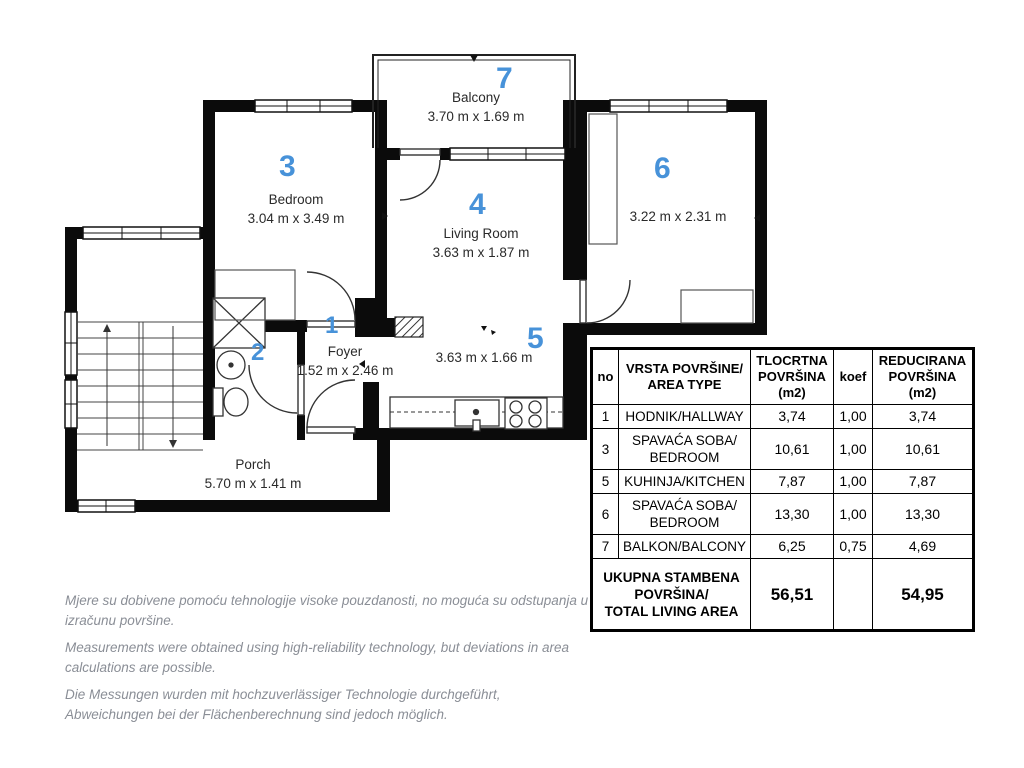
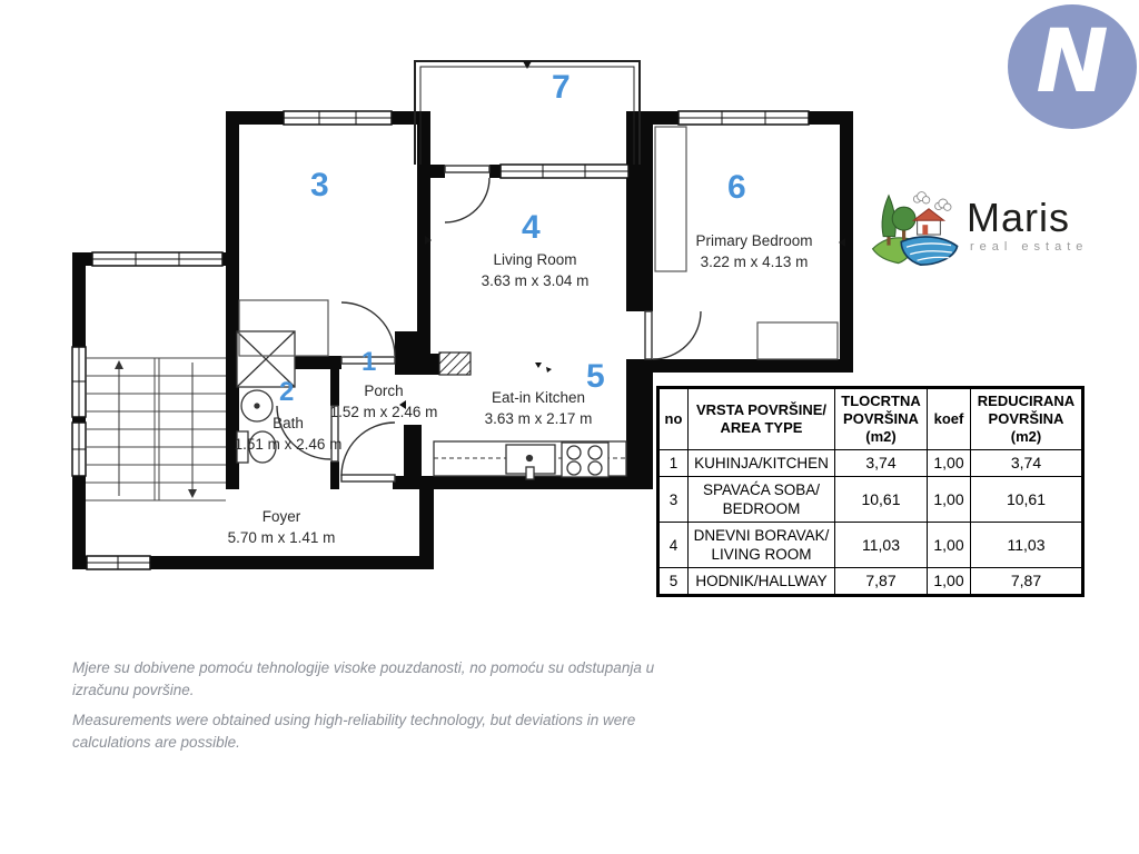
  3
  7
  4
  6
  1
  2
  5
- Bedroom
- 3.04 m x 3.49 m
- Balcony
- 3.70 m x 1.69 m
  Living Room
- 3.63 m x 1.87 m
+ 3.63 m x 3.04 m
+ Primary Bedroom
- 3.22 m x 2.31 m
+ 3.22 m x 4.13 m
- Foyer
+ Porch
  1.52 m x 2.46 m
+ Bath
+ 1.51 m x 2.46 m
+ Eat-in Kitchen
- 3.63 m x 1.66 m
+ 3.63 m x 2.17 m
- Porch
+ Foyer
  5.70 m x 1.41 m
+ N
+ Maris
+ real estate
  no	VRSTA POVRŠINE/AREA TYPE	TLOCRTNAPOVRŠINA(m2)	koef	REDUCIRANAPOVRŠINA(m2)
- 1	HODNIK/HALLWAY	3,74	1,00	3,74
+ 1	KUHINJA/KITCHEN	3,74	1,00	3,74
  3	SPAVAĆA SOBA/BEDROOM	10,61	1,00	10,61
+ 4	DNEVNI BORAVAK/LIVING ROOM	11,03	1,00	11,03
- 5	KUHINJA/KITCHEN	7,87	1,00	7,87
+ 5	HODNIK/HALLWAY	7,87	1,00	7,87
- 6	SPAVAĆA SOBA/BEDROOM	13,30	1,00	13,30
- 7	BALKON/BALCONY	6,25	0,75	4,69
- UKUPNA STAMBENAPOVRŠINA/TOTAL LIVING AREA	56,51		54,95
- Mjere su dobivene pomoću tehnologije visoke pouzdanosti, no moguća su odstupanja u izračunu površine.
+ Mjere su dobivene pomoću tehnologije visoke pouzdanosti, no pomoću su odstupanja u izračunu površine.
- Measurements were obtained using high-reliability technology, but deviations in area calculations are possible.
+ Measurements were obtained using high-reliability technology, but deviations in were calculations are possible.
- Die Messungen wurden mit hochzuverlässiger Technologie durchgeführt, Abweichungen bei der Flächenberechnung sind jedoch möglich.
